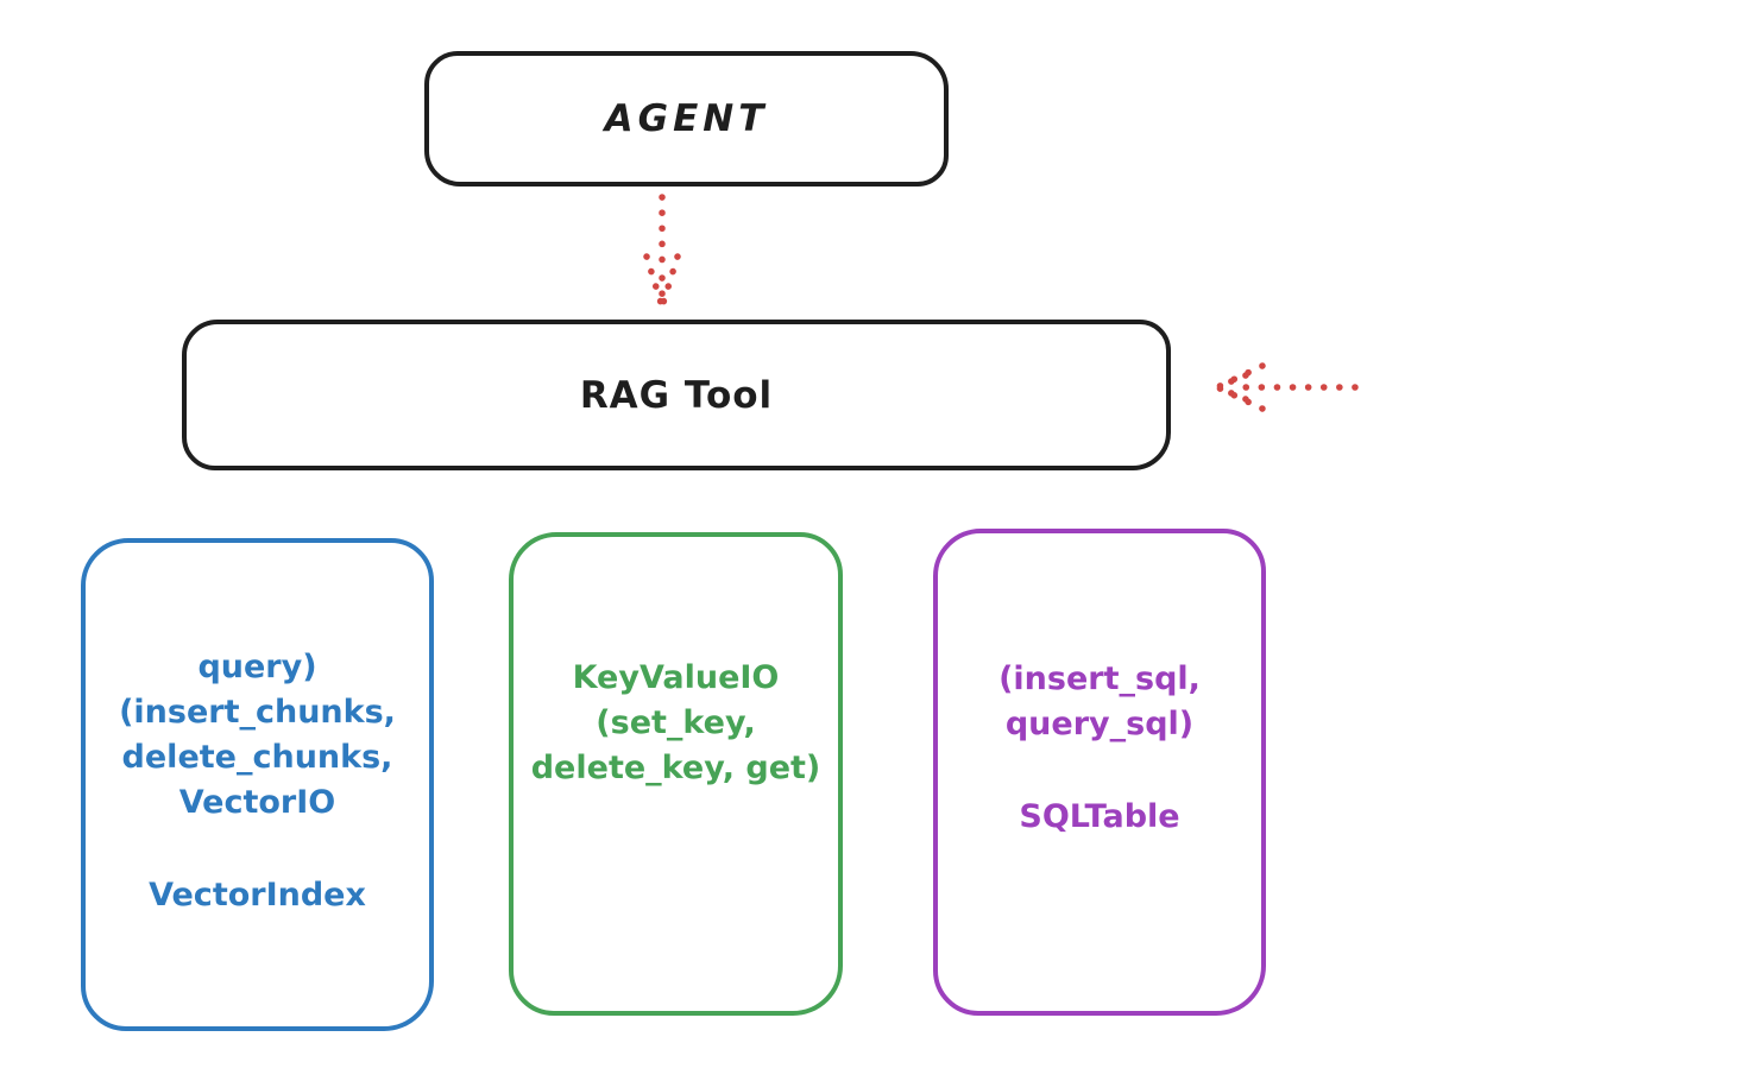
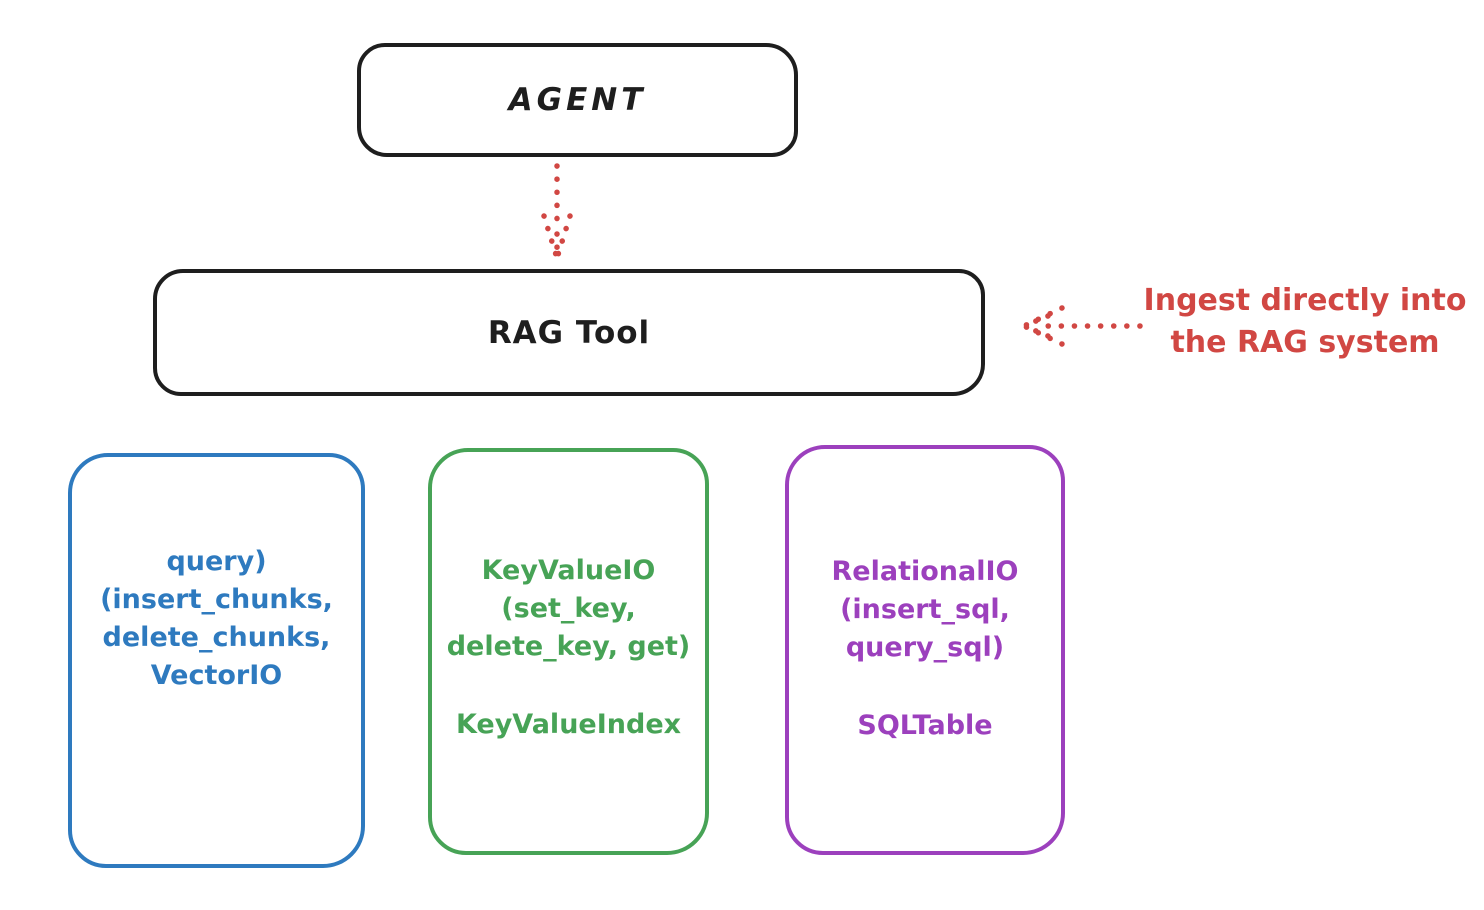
  AGENT
  RAG Tool
+ Ingest directly into
+ the RAG system
  query)
  (insert_chunks,
  delete_chunks,
  VectorIO
- VectorIndex
  KeyValueIO
  (set_key,
  delete_key, get)
+ KeyValueIndex
+ RelationalIO
  (insert_sql,
  query_sql)
  SQLTable
